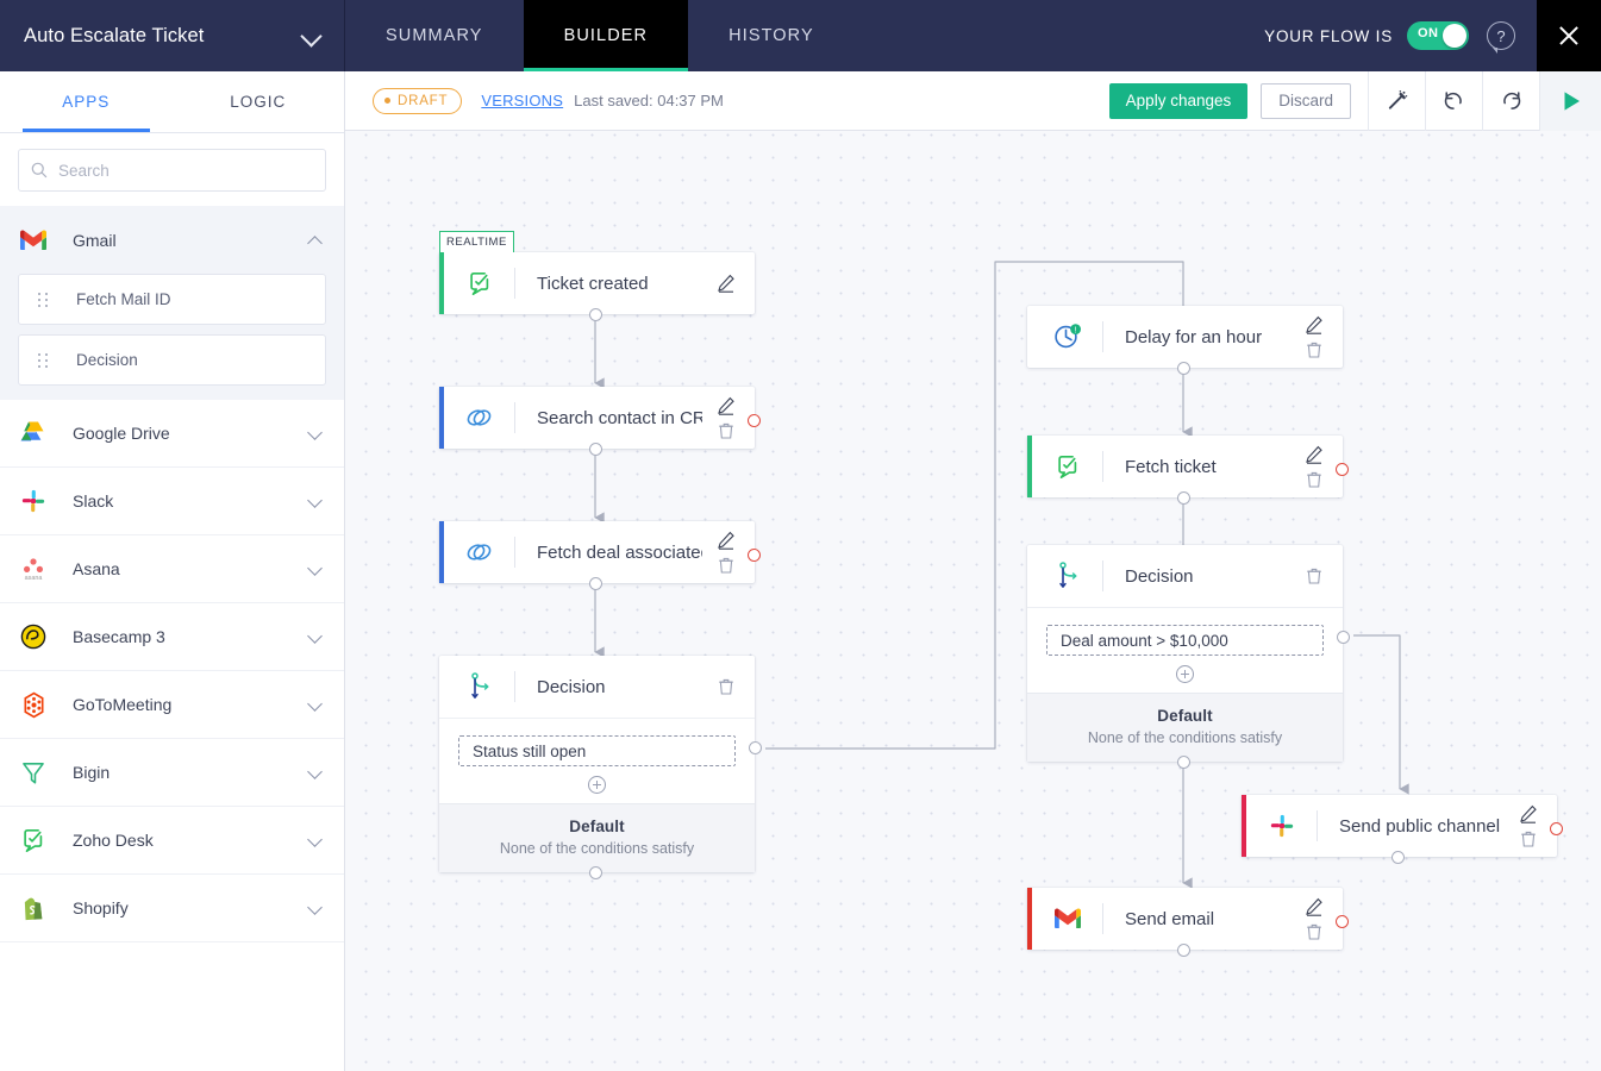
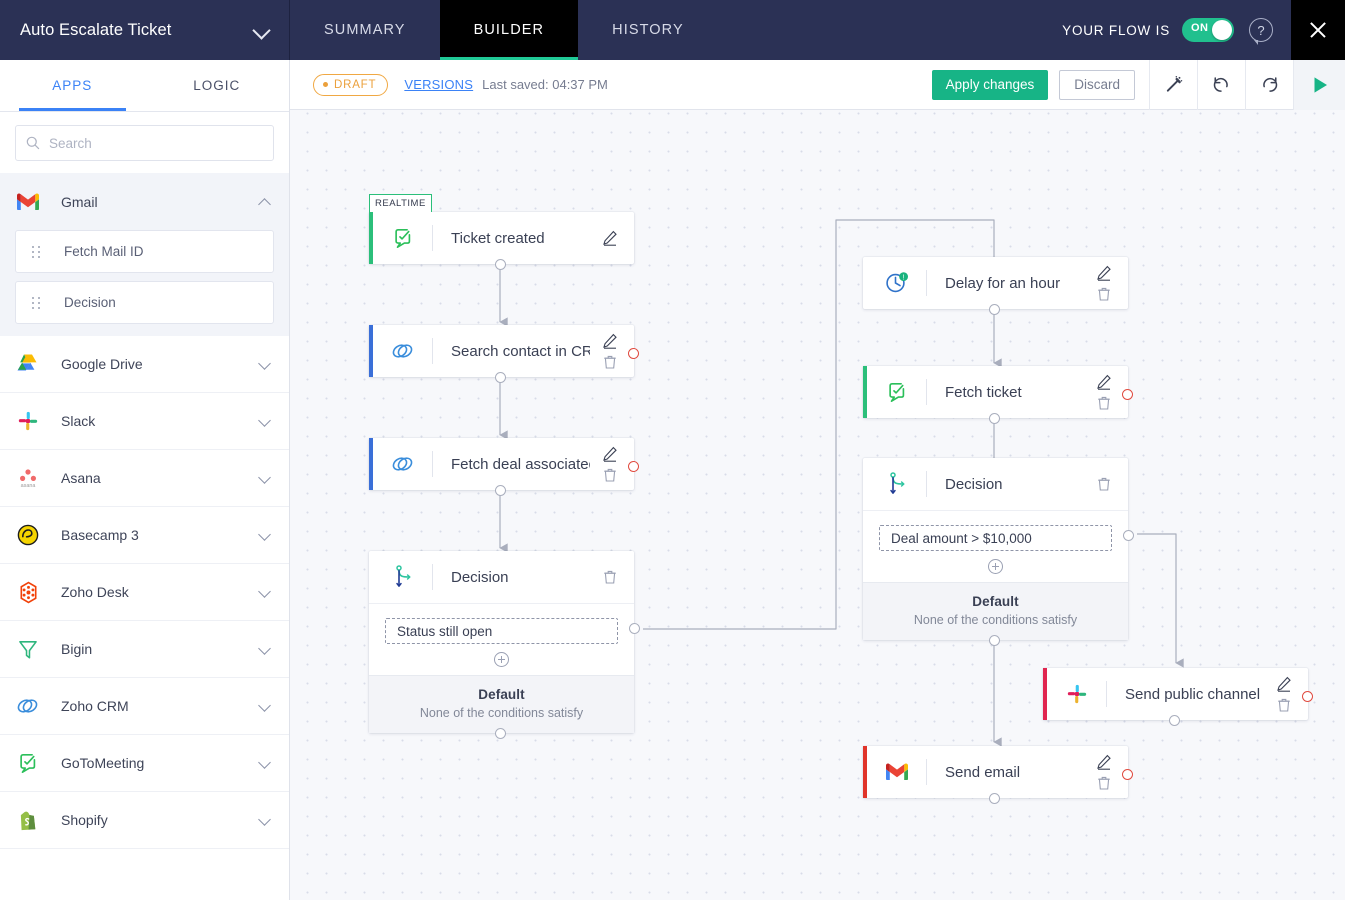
  Auto Escalate Ticket
  SUMMARY
  BUILDER
  HISTORY
  YOUR FLOW IS
  ON
  ?
  APPS
  LOGIC
  Search
  Gmail
  Fetch Mail ID
  Decision
  Google Drive
  Slack
  Asana
  Basecamp 3
- GoToMeeting
+ Zoho Desk
  Bigin
+ Zoho CRM
- Zoho Desk
+ GoToMeeting
  Shopify
  DRAFT
  VERSIONS
  Last saved: 04:37 PM
  Apply changes
  Discard
  REALTIME
  Ticket created
  Search contact in CR
  Fetch deal associate
  Decision
  Status still open
  Default
  None of the conditions satisfy
  Delay for an hour
  Fetch ticket
  Decision
  Deal amount > $10,000
  Default
  None of the conditions satisfy
  Send public channel
  Send email
